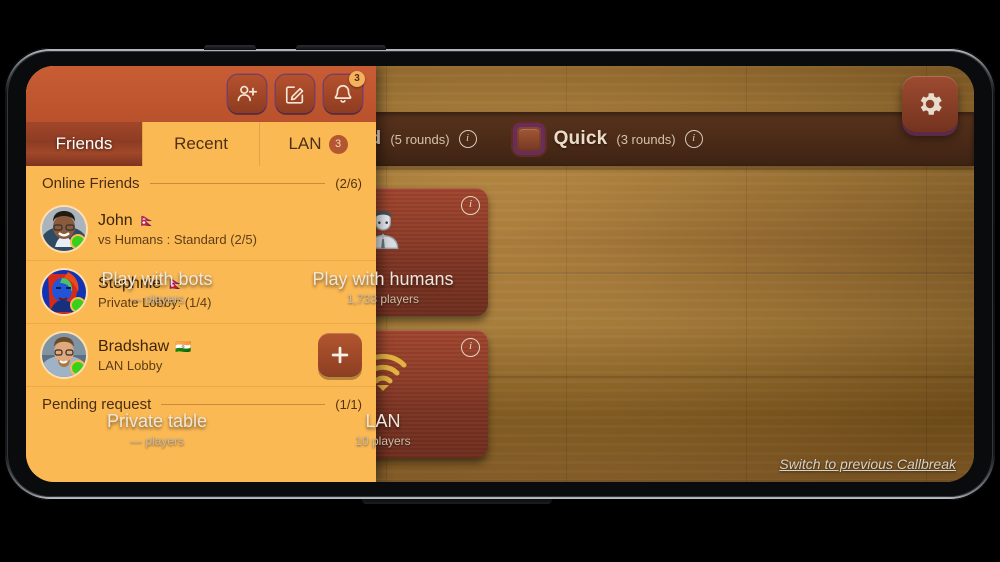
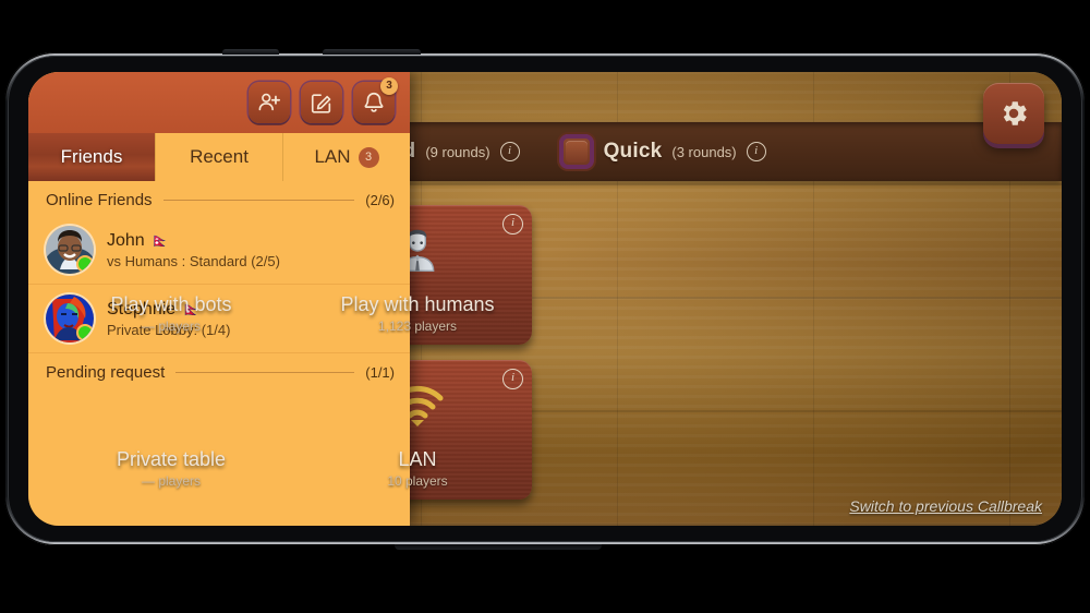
- (5 rounds)
+ (9 rounds)
  i
  Quick
  (3 rounds)
  i
  Play with bots
  — players
  i
  Play with humans
- 1,733 players
+ 1,123 players
  Private table
  — players
  i
  LAN
  10 players
  Switch to previous Callbreak
  3
  Friends
  Recent
  LAN
  3
  Online Friends
  (2/6)
  John
  🇳🇵
  vs Humans : Standard (2/5)
  Stephnie
  🇳🇵
  Private Lobby: (1/4)
- Bradshaw
- 🇮🇳
- LAN Lobby
  Pending request
  (1/1)
